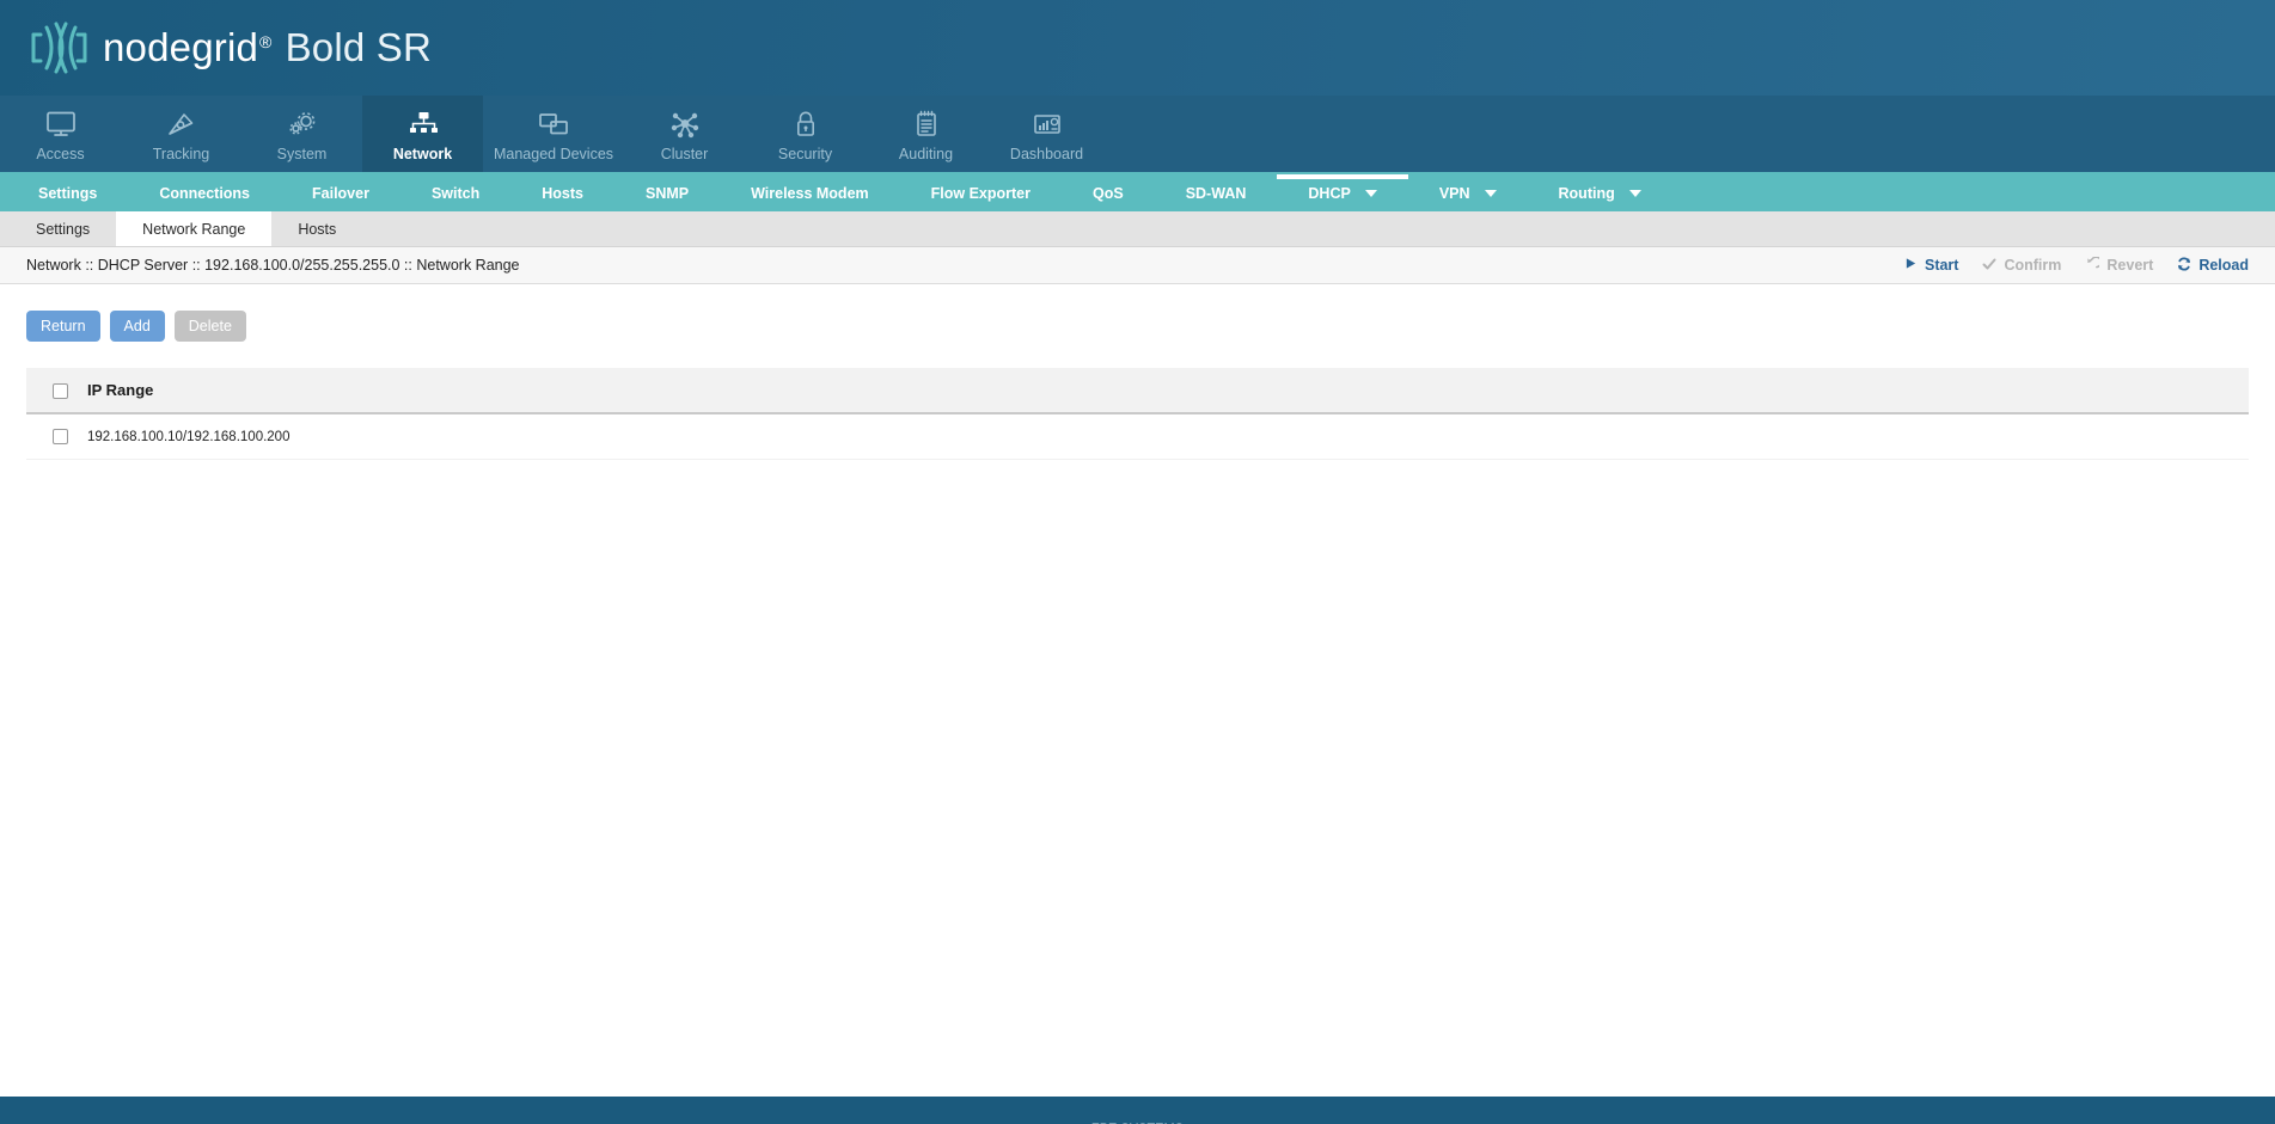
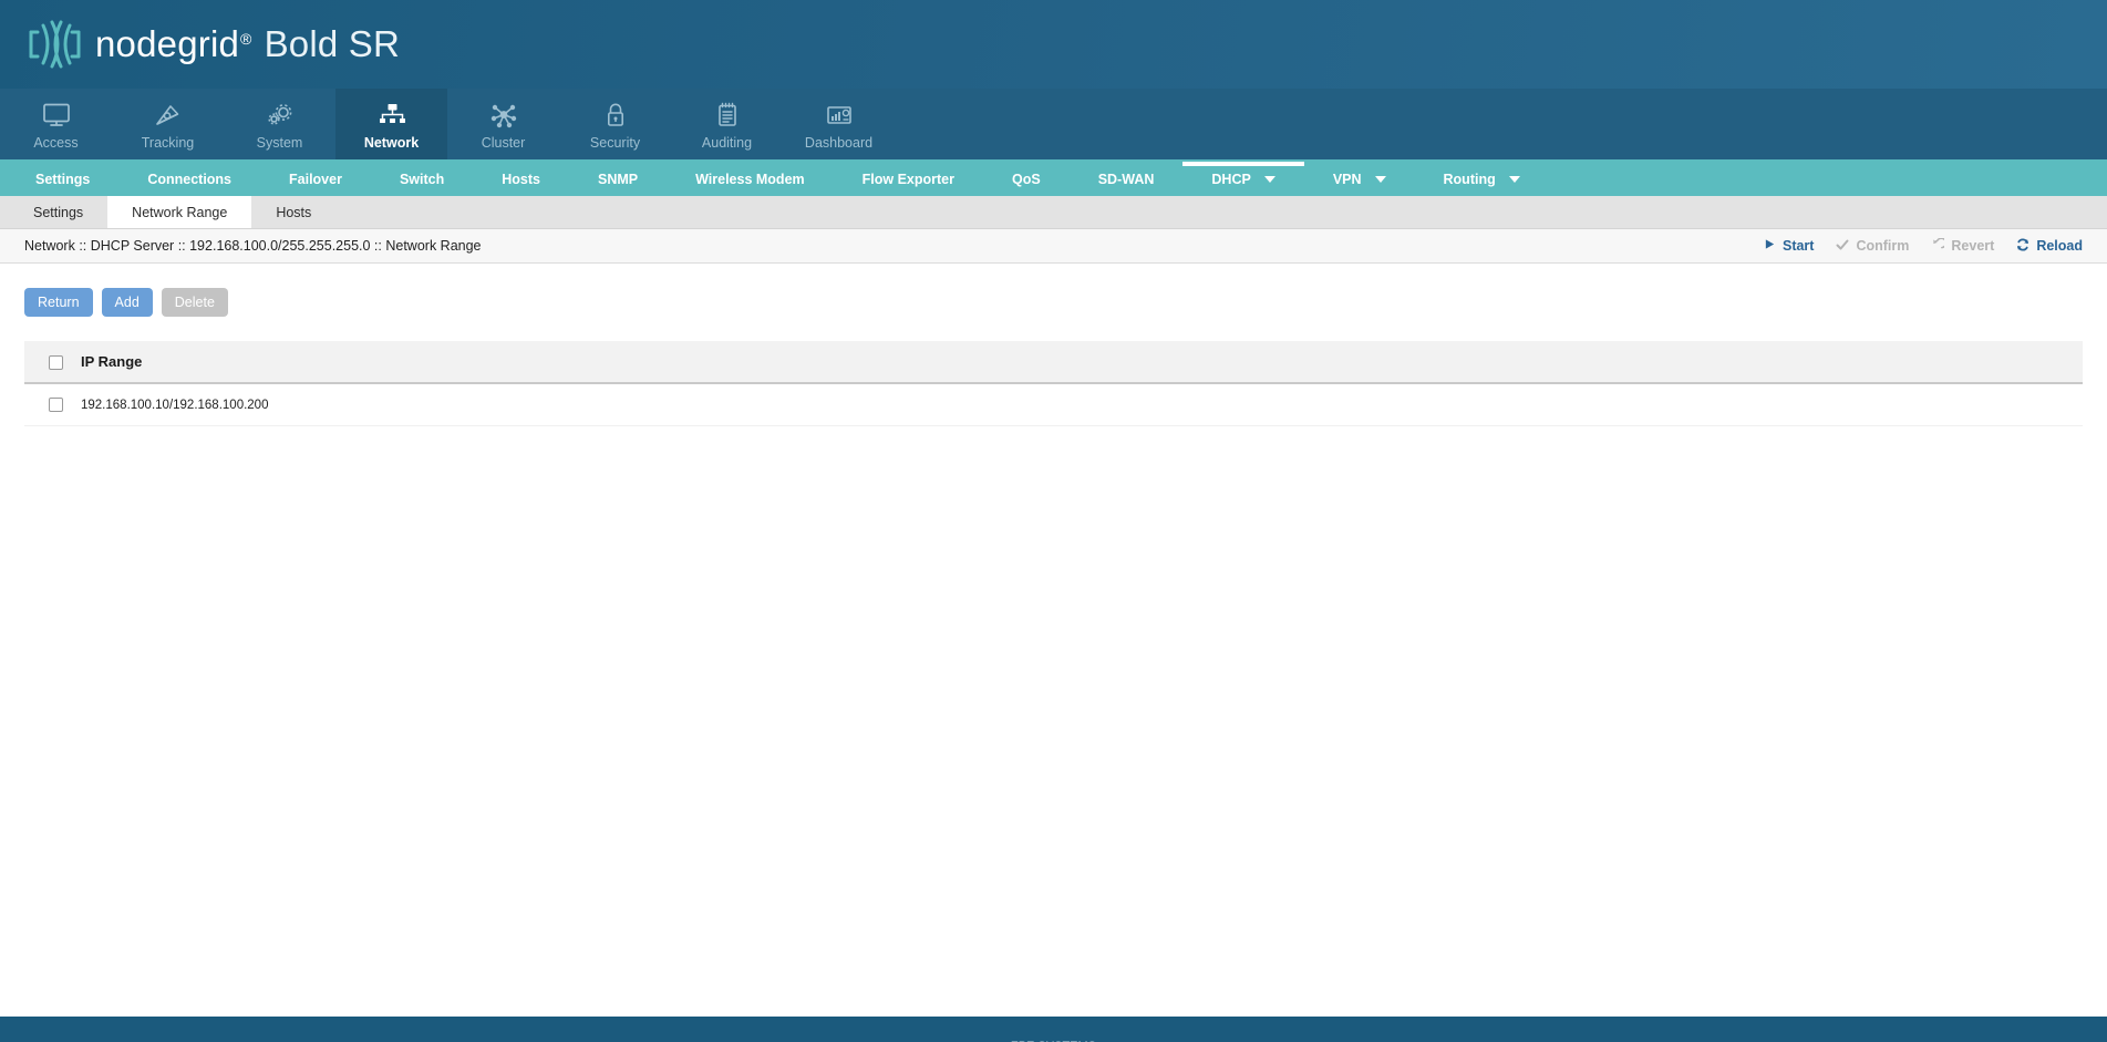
  nodegrid
  ®
  Bold SR
  Access
  Tracking
  System
  Network
- Managed Devices
  Cluster
  Security
  Auditing
  Dashboard
  Settings
  Connections
  Failover
  Switch
  Hosts
  SNMP
  Wireless Modem
  Flow Exporter
  QoS
  SD-WAN
  DHCP
  VPN
  Routing
  Settings
  Network Range
  Hosts
  Network :: DHCP Server :: 192.168.100.0/255.255.255.0 :: Network Range
  Start
  Confirm
  Revert
  Reload
  Return
  Add
  Delete
  	IP Range
  	192.168.100.10/192.168.100.200
